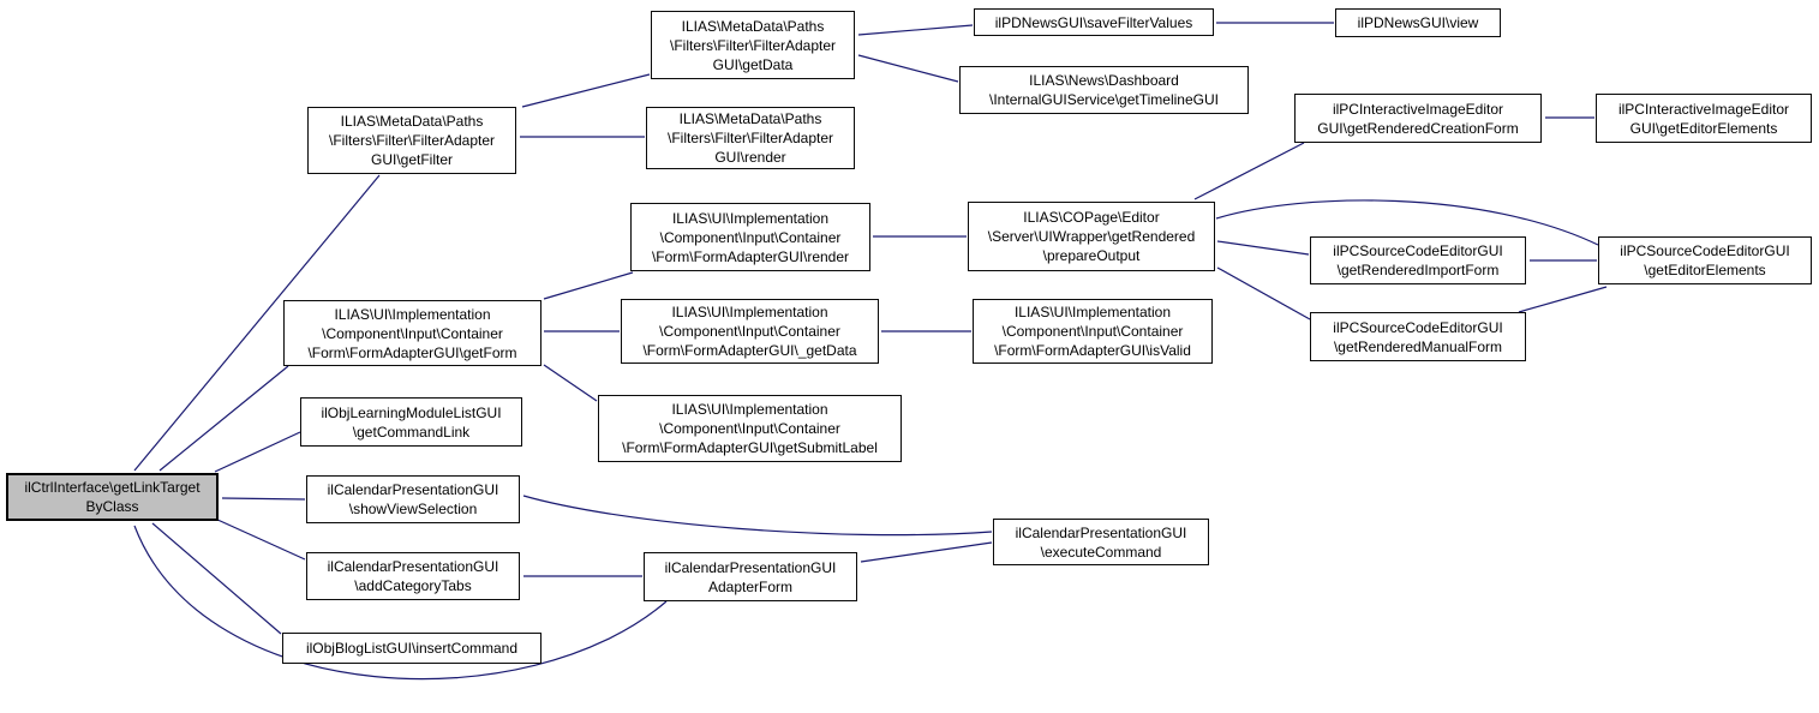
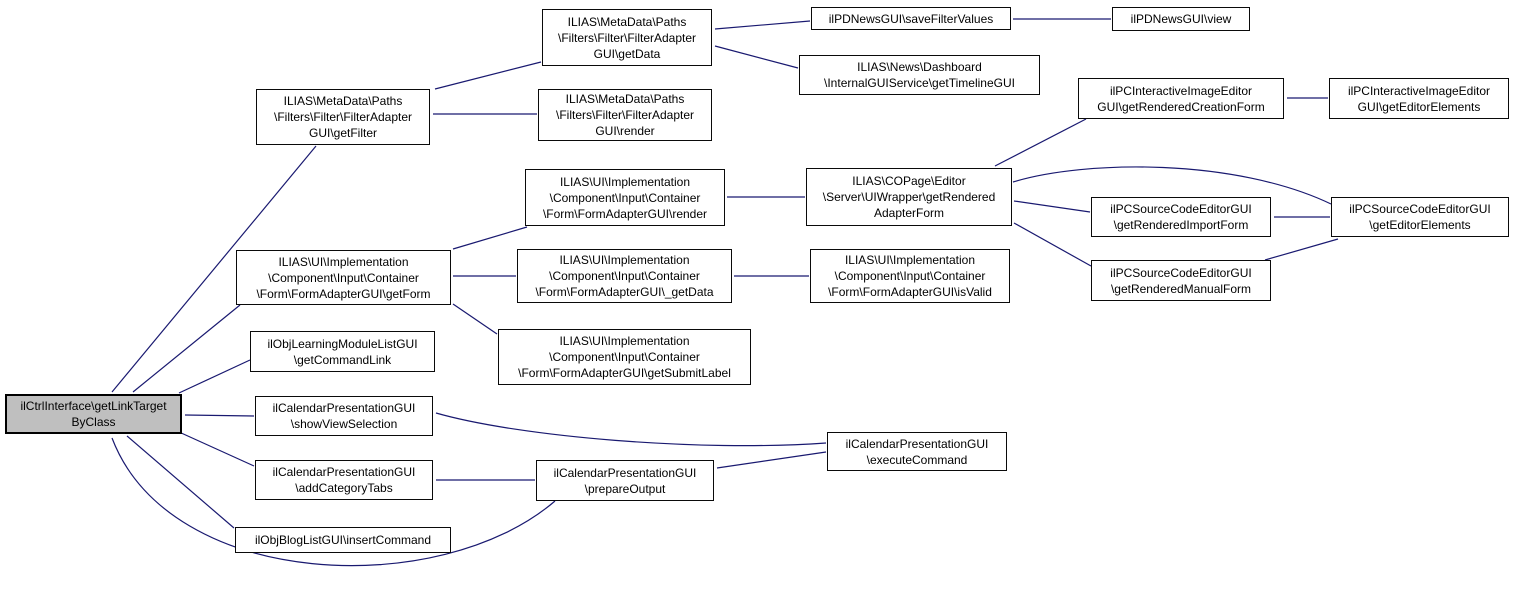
  ilCtrlInterface\getLinkTarget
  ByClass
  ILIAS\MetaData\Paths
  \Filters\Filter\FilterAdapter
  GUI\getFilter
  ILIAS\MetaData\Paths
  \Filters\Filter\FilterAdapter
  GUI\getData
  ILIAS\MetaData\Paths
  \Filters\Filter\FilterAdapter
  GUI\render
  ilPDNewsGUI\saveFilterValues
  ilPDNewsGUI\view
  ILIAS\News\Dashboard
  \InternalGUIService\getTimelineGUI
  ilPCInteractiveImageEditor
  GUI\getRenderedCreationForm
  ilPCInteractiveImageEditor
  GUI\getEditorElements
  ILIAS\UI\Implementation
  \Component\Input\Container
  \Form\FormAdapterGUI\render
  ILIAS\COPage\Editor
  \Server\UIWrapper\getRendered
- \prepareOutput
+ AdapterForm
  ILIAS\UI\Implementation
  \Component\Input\Container
  \Form\FormAdapterGUI\getForm
  ILIAS\UI\Implementation
  \Component\Input\Container
  \Form\FormAdapterGUI\_getData
  ILIAS\UI\Implementation
  \Component\Input\Container
  \Form\FormAdapterGUI\isValid
  ilPCSourceCodeEditorGUI
  \getRenderedImportForm
  ilPCSourceCodeEditorGUI
  \getEditorElements
  ilPCSourceCodeEditorGUI
  \getRenderedManualForm
  ilObjLearningModuleListGUI
  \getCommandLink
  ILIAS\UI\Implementation
  \Component\Input\Container
  \Form\FormAdapterGUI\getSubmitLabel
  ilCalendarPresentationGUI
  \showViewSelection
  ilCalendarPresentationGUI
  \addCategoryTabs
  ilCalendarPresentationGUI
- AdapterForm
+ \prepareOutput
  ilCalendarPresentationGUI
  \executeCommand
  ilObjBlogListGUI\insertCommand
